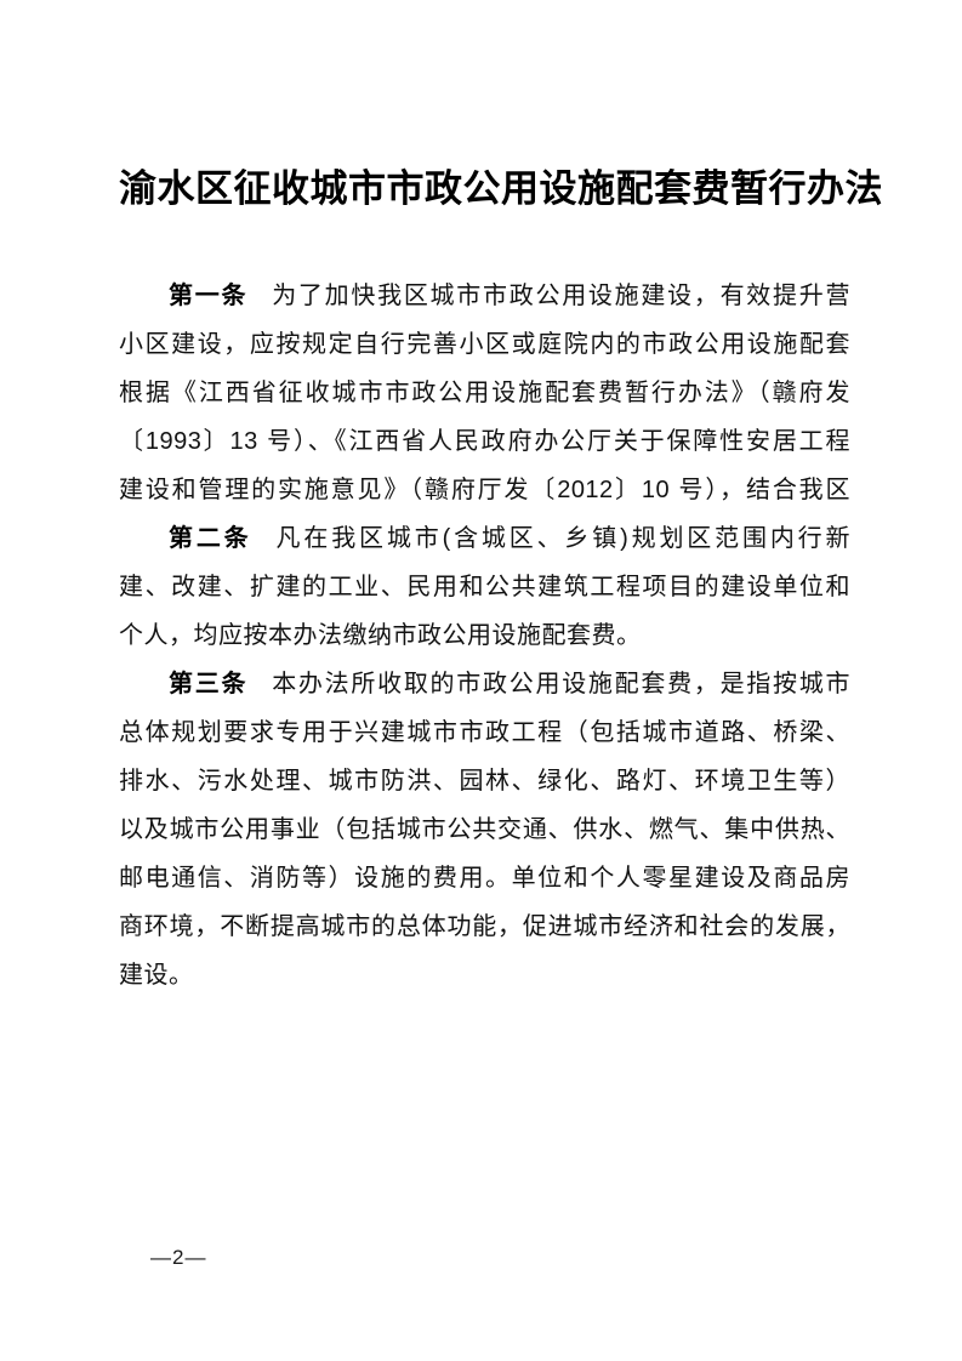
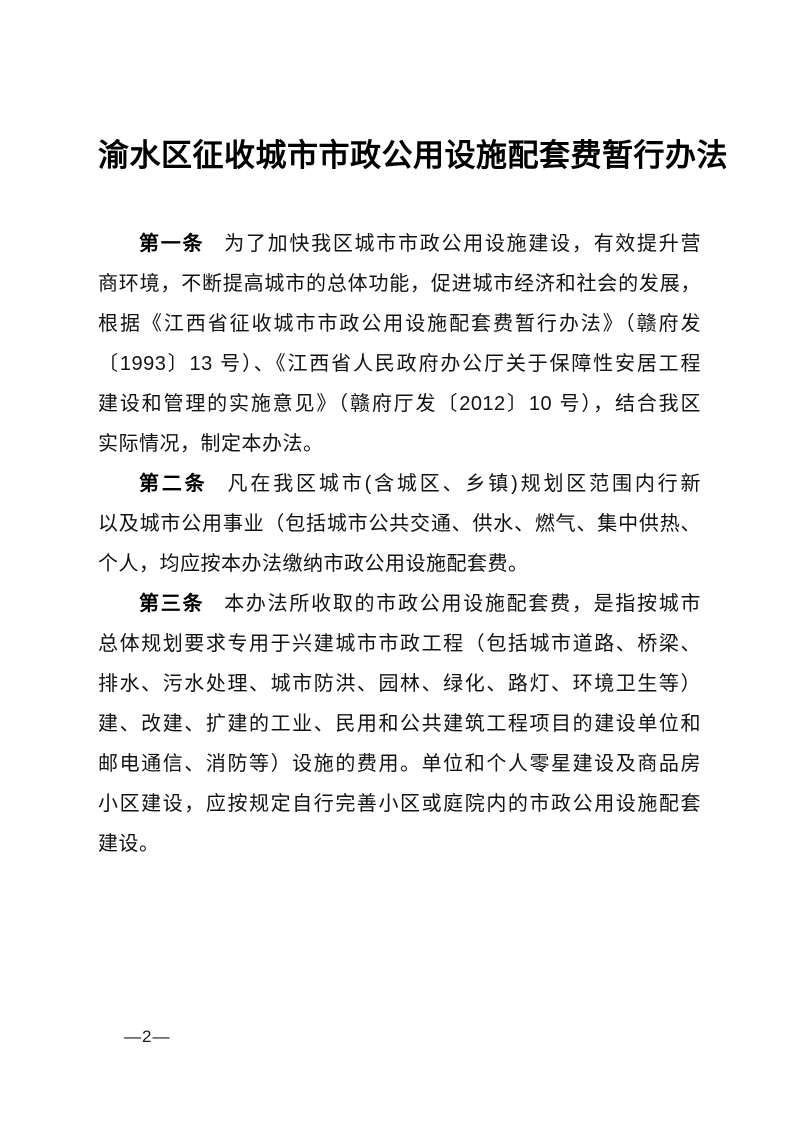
  渝水区征收城市市政公用设施配套费暂行办法
  第一条 为了加快我区城市市政公用设施建设，有效提升营
- 小区建设，应按规定自行完善小区或庭院内的市政公用设施配套
+ 商环境，不断提高城市的总体功能，促进城市经济和社会的发展，
  根据《江西省征收城市市政公用设施配套费暂行办法》（赣府发
  〔1993〕13 号）、《江西省人民政府办公厅关于保障性安居工程
  建设和管理的实施意见》（赣府厅发〔2012〕10 号），结合我区
+ 实际情况，制定本办法。
  第二条 凡在我区城市(含城区、乡镇)规划区范围内行新
- 建、改建、扩建的工业、民用和公共建筑工程项目的建设单位和
+ 以及城市公用事业（包括城市公共交通、供水、燃气、集中供热、
  个人，均应按本办法缴纳市政公用设施配套费。
  第三条 本办法所收取的市政公用设施配套费，是指按城市
  总体规划要求专用于兴建城市市政工程（包括城市道路、桥梁、
  排水、污水处理、城市防洪、园林、绿化、路灯、环境卫生等）
- 以及城市公用事业（包括城市公共交通、供水、燃气、集中供热、
+ 建、改建、扩建的工业、民用和公共建筑工程项目的建设单位和
  邮电通信、消防等）设施的费用。单位和个人零星建设及商品房
- 商环境，不断提高城市的总体功能，促进城市经济和社会的发展，
+ 小区建设，应按规定自行完善小区或庭院内的市政公用设施配套
  建设。
  —2—
